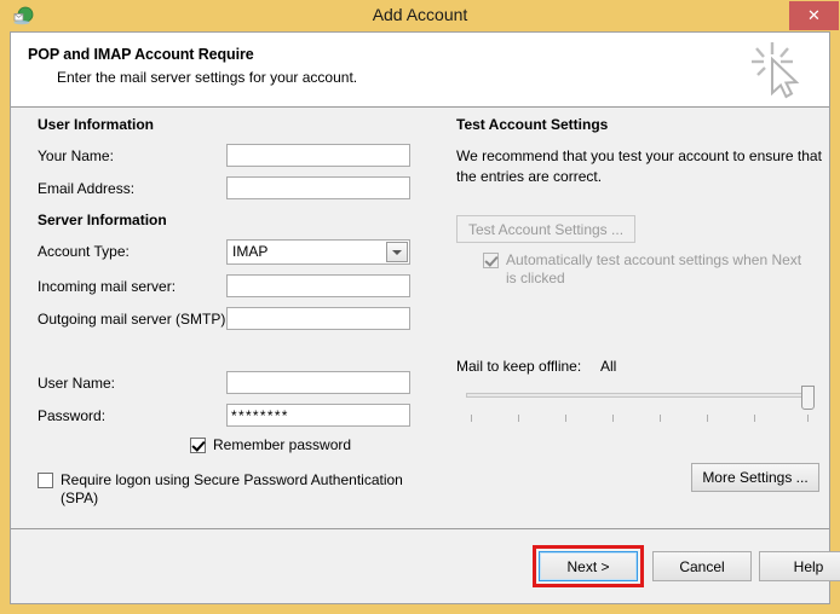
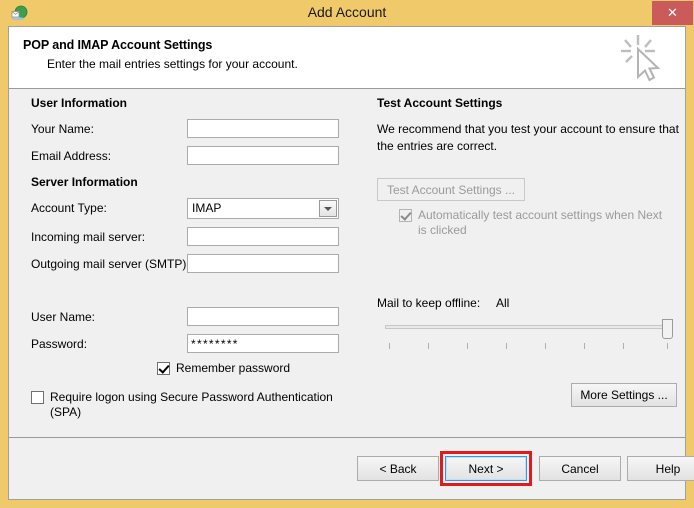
  Add Account
  ✕
- POP and IMAP Account Require
+ POP and IMAP Account Settings
- Enter the mail server settings for your account.
+ Enter the mail entries settings for your account.
  User Information
  Your Name:
  Email Address:
  Server Information
  Account Type:
  IMAP
  Incoming mail server:
  Outgoing mail server (SMTP)
  User Name:
  Password:
  ********
  Remember password
  Require logon using Secure Password Authentication
  (SPA)
  Test Account Settings
  We recommend that you test your account to ensure that
  the entries are correct.
  Test Account Settings ...
  Automatically test account settings when Next
  is clicked
  Mail to keep offline:
  All
  More Settings ...
+ < Back
  Next >
  Cancel
  Help
